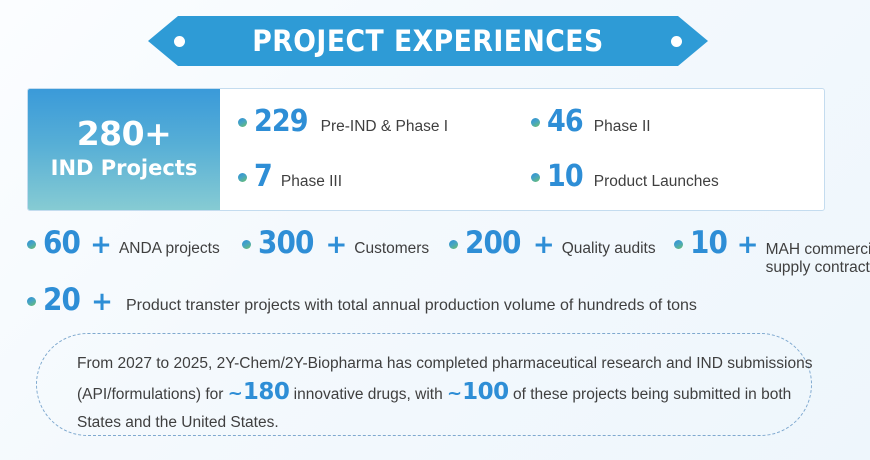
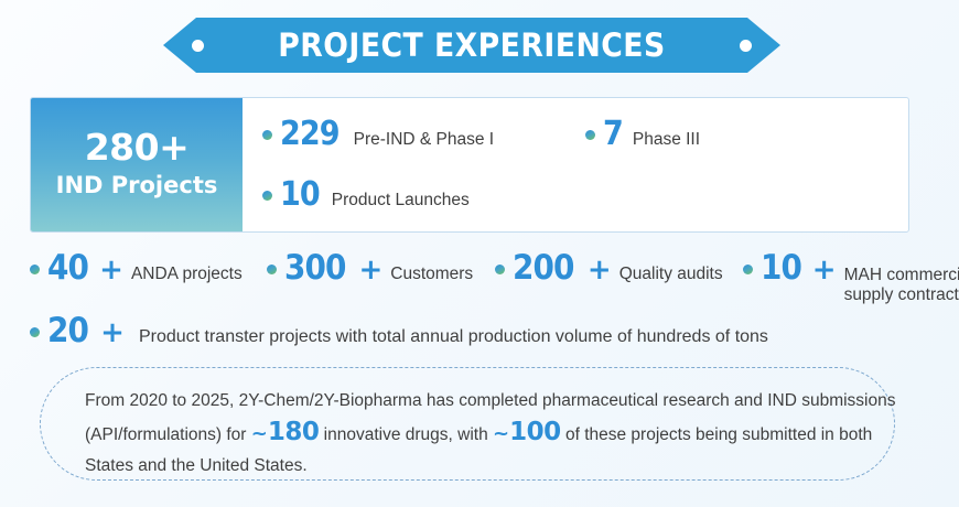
  PROJECT EXPERIENCES
  280+
  IND Projects
  229
  Pre-IND & Phase I
- 46
- Phase II
  7
  Phase III
  10
  Product Launches
- 60
+ 40
  +
  ANDA projects
  300
  +
  Customers
  200
  +
  Quality audits
  10
  +
  MAH commerc supply contract
  20
  +
  Product transter projects with total annual production volume of hundreds of tons
- From 2027 to 2025, 2Y-Chem/2Y-Biopharma has completed pharmaceutical research and IND submissions
+ From 2020 to 2025, 2Y-Chem/2Y-Biopharma has completed pharmaceutical research and IND submissions
  (API/formulations) for ~180 innovative drugs, with ~100 of these projects being submitted in both
  States and the United States.
